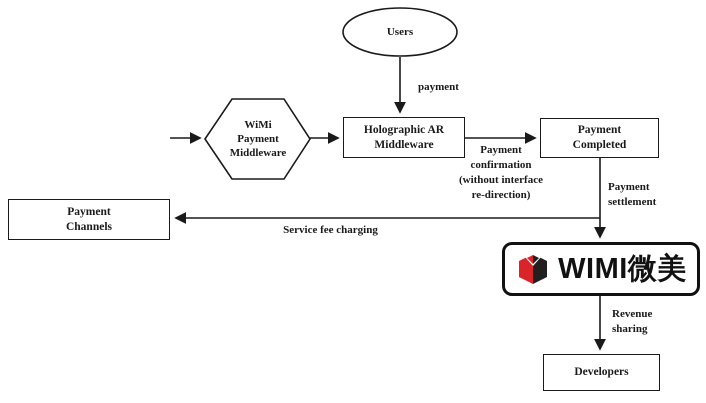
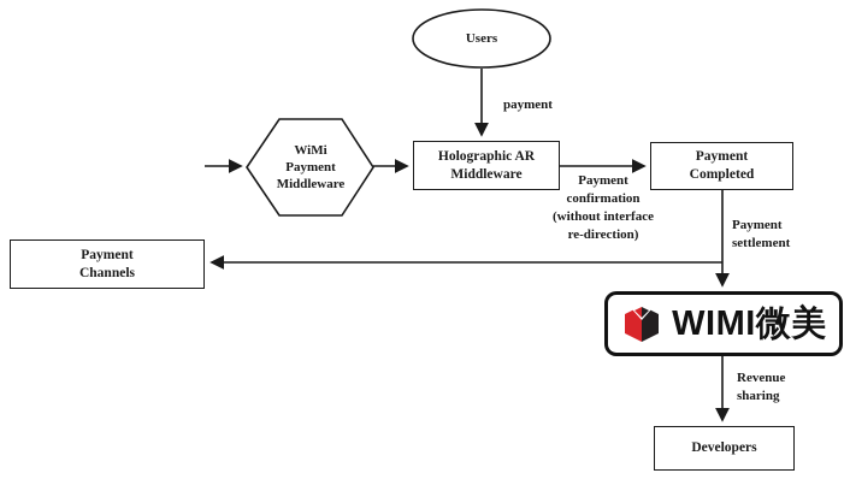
  Users
  WiMi
  Payment
  Middleware
  Holographic AR
  Middleware
  Payment
  Completed
  Payment
  Channels
  Developers
  WIMI微美
  payment
  Payment
  confirmation
  (without interface
  re-direction)
  Payment
  settlement
- Service fee charging
  Revenue
  sharing
